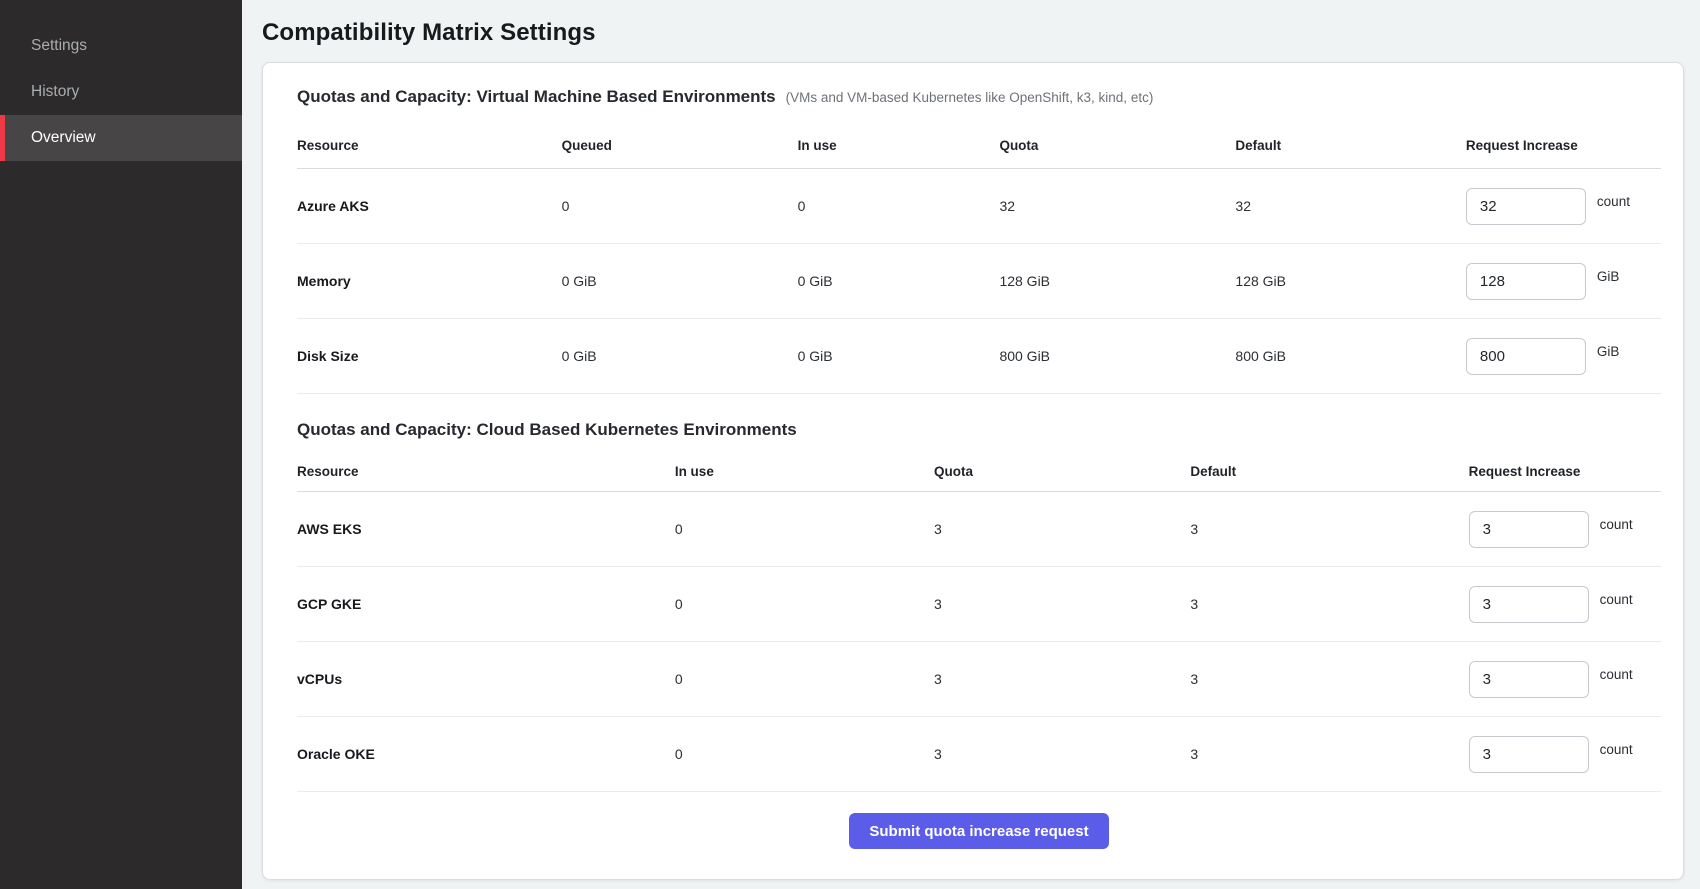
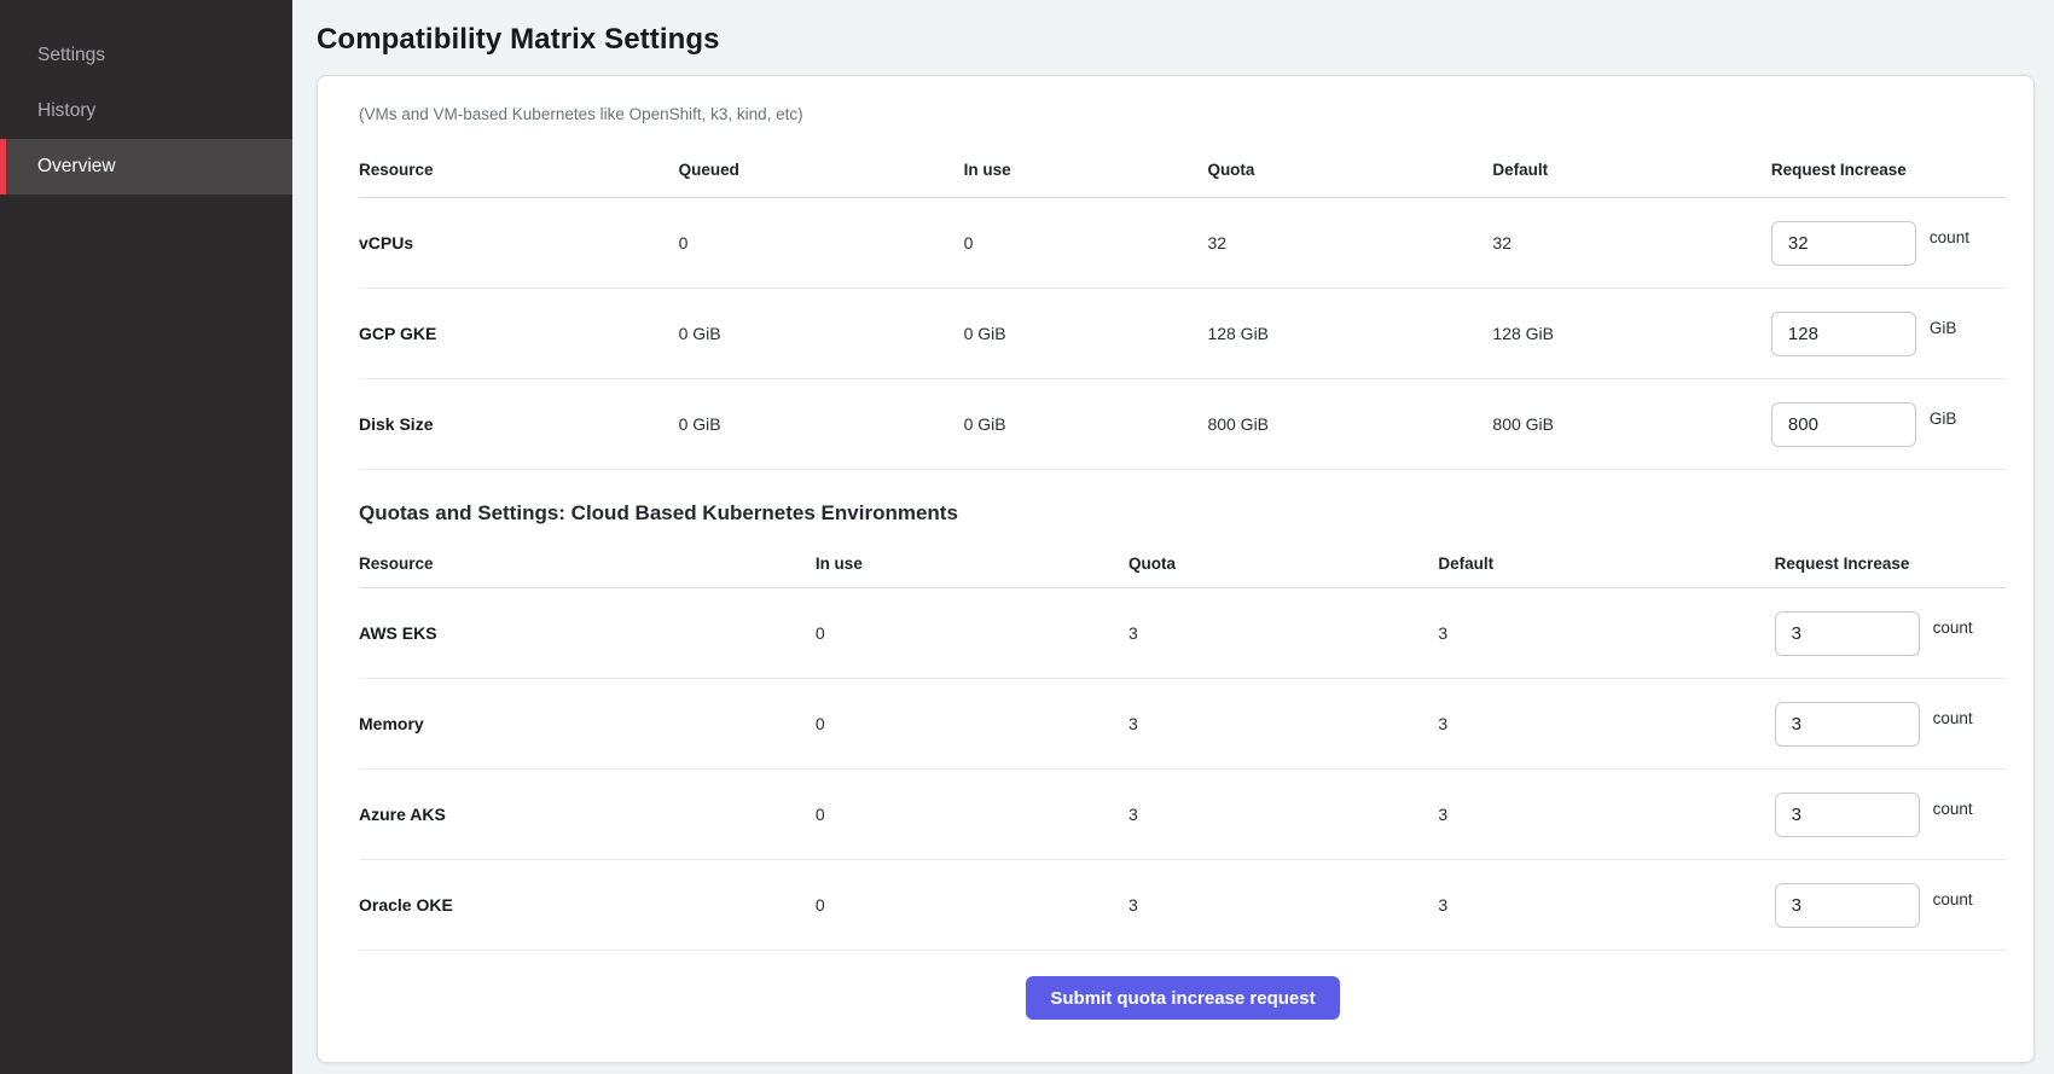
  Settings
  History
  Overview
  Compatibility Matrix Settings
- Quotas and Capacity: Virtual Machine Based Environments
  (VMs and VM-based Kubernetes like OpenShift, k3, kind, etc)
  Resource
  Queued
  In use
  Quota
  Default
  Request Increase
- Azure AKS
+ vCPUs
  0
  0
  32
  32
  32
  count
- Memory
+ GCP GKE
  0 GiB
  0 GiB
  128 GiB
  128 GiB
  128
  GiB
  Disk Size
  0 GiB
  0 GiB
  800 GiB
  800 GiB
  800
  GiB
- Quotas and Capacity: Cloud Based Kubernetes Environments
+ Quotas and Settings: Cloud Based Kubernetes Environments
  Resource
  In use
  Quota
  Default
  Request Increase
  AWS EKS
  0
  3
  3
  3
  count
- GCP GKE
+ Memory
  0
  3
  3
  3
  count
- vCPUs
+ Azure AKS
  0
  3
  3
  3
  count
  Oracle OKE
  0
  3
  3
  3
  count
  Submit quota increase request
